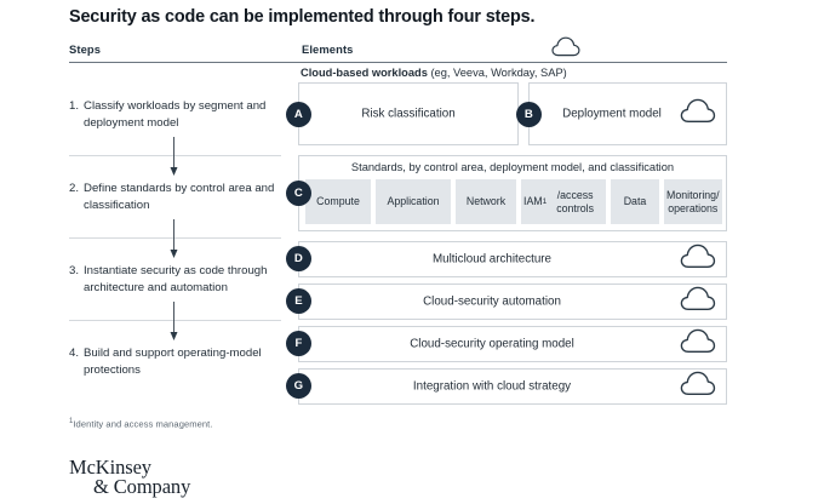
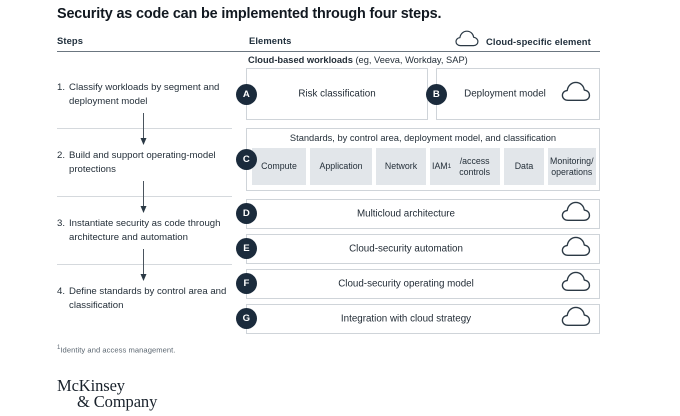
  Security as code can be implemented through four steps.
  Steps
  Elements
+ Cloud-specific element
  1.
  Classify workloads by segment and deployment model
  2.
- Define standards by control area and classification
+ Build and support operating-model protections
  3.
  Instantiate security as code through architecture and automation
  4.
- Build and support operating-model protections
+ Define standards by control area and classification
  Cloud-based workloads (eg, Veeva, Workday, SAP)
  Risk classification
  A
  Deployment model
  B
  Standards, by control area, deployment model, and classification
  Compute
  Application
  Network
  IAM
  /access controls
  Data
  Monitoring/ operations
  C
  Multicloud architecture
  D
  Cloud-security automation
  E
  Cloud-security operating model
  F
  Integration with cloud strategy
  G
  Identity and access management.
  McKinsey
  & Company
